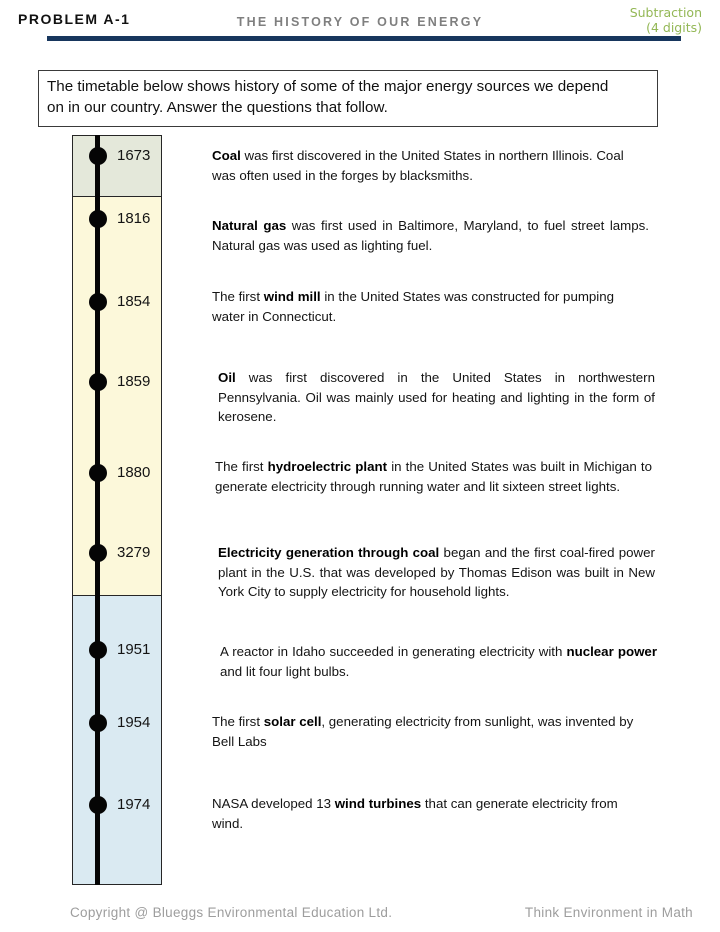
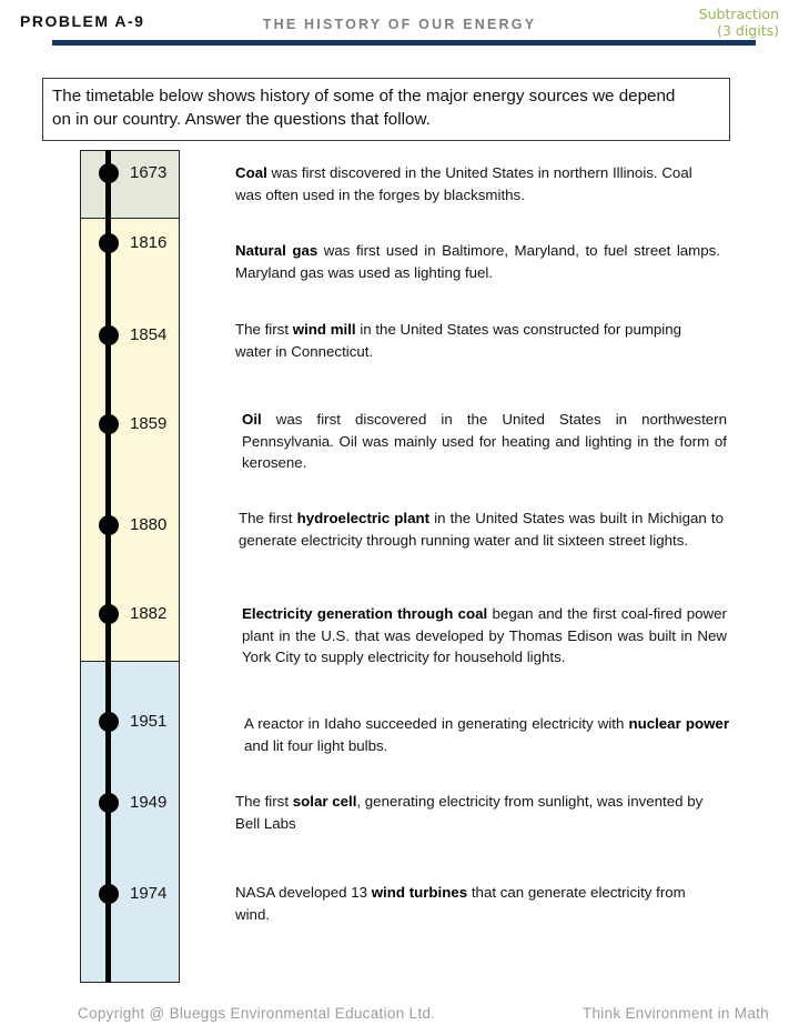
- PROBLEM A-1
+ PROBLEM A-9
  THE HISTORY OF OUR ENERGY
  Subtraction
- (4 digits)
+ (3 digits)
  The timetable below shows history of some of the major energy sources we depend
  on in our country. Answer the questions that follow.
  1673
  1816
  1854
  1859
  1880
- 3279
+ 1882
  1951
- 1954
+ 1949
  1974
  Coal was first discovered in the United States in northern Illinois. Coal was often used in the forges by blacksmiths.
- Natural gas was first used in Baltimore, Maryland, to fuel street lamps. Natural gas was used as lighting fuel.
+ Natural gas was first used in Baltimore, Maryland, to fuel street lamps. Maryland gas was used as lighting fuel.
  The first wind mill in the United States was constructed for pumping water in Connecticut.
  Oil was first discovered in the United States in northwestern Pennsylvania. Oil was mainly used for heating and lighting in the form of kerosene.
  The first hydroelectric plant in the United States was built in Michigan to generate electricity through running water and lit sixteen street lights.
  Electricity generation through coal began and the first coal-fired power plant in the U.S. that was developed by Thomas Edison was built in New York City to supply electricity for household lights.
  A reactor in Idaho succeeded in generating electricity with nuclear power and lit four light bulbs.
  The first solar cell, generating electricity from sunlight, was invented by Bell Labs
  NASA developed 13 wind turbines that can generate electricity from wind.
  Copyright @ Blueggs Environmental Education Ltd.
  Think Environment in Math
